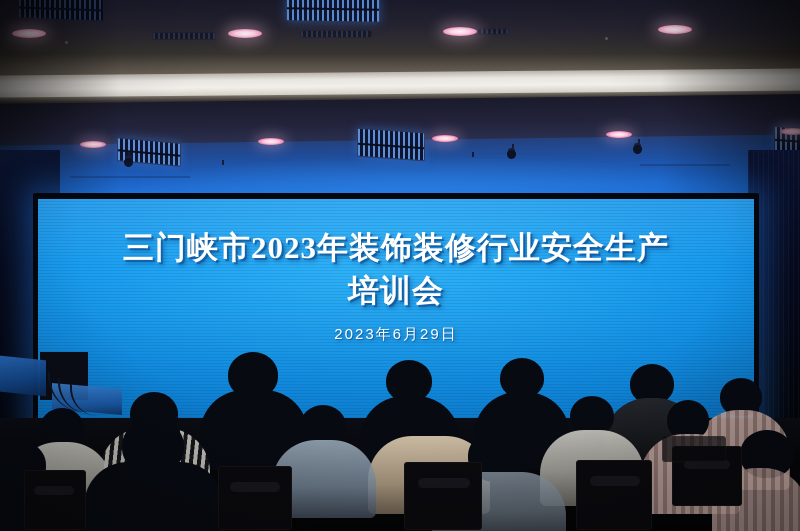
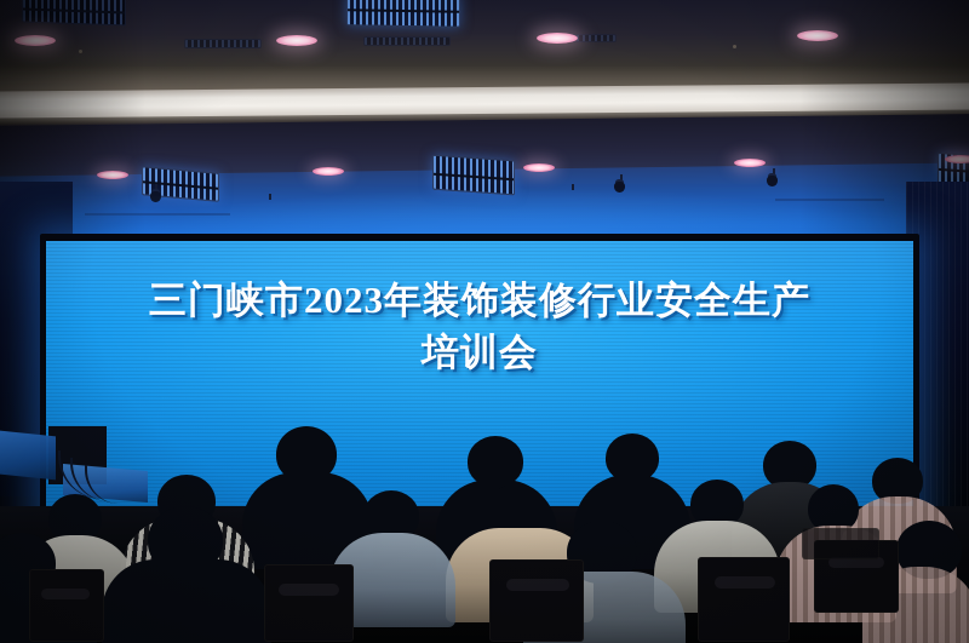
  三门峡市2023年装饰装修行业安全生产
  培训会
- 2023年6月29日
